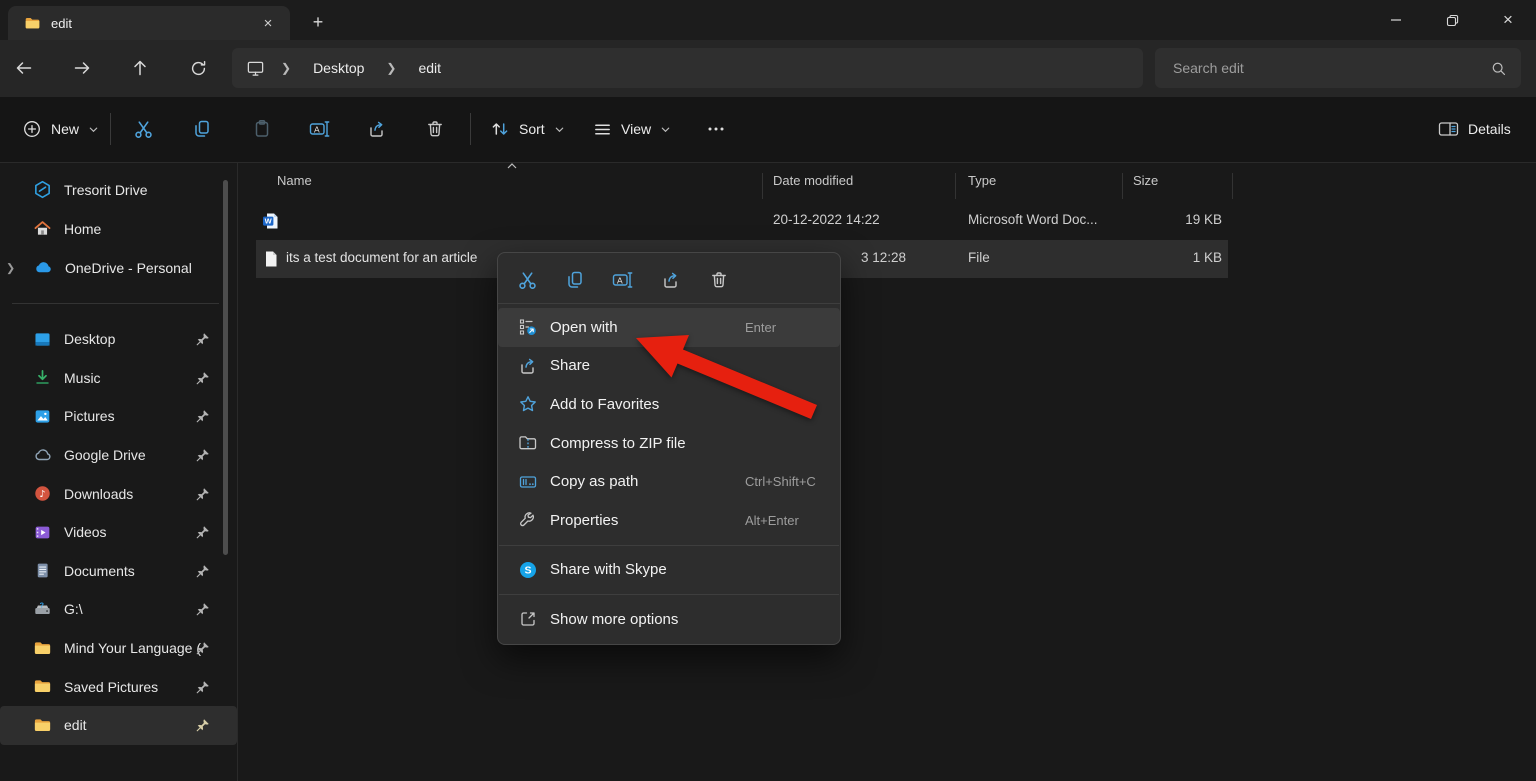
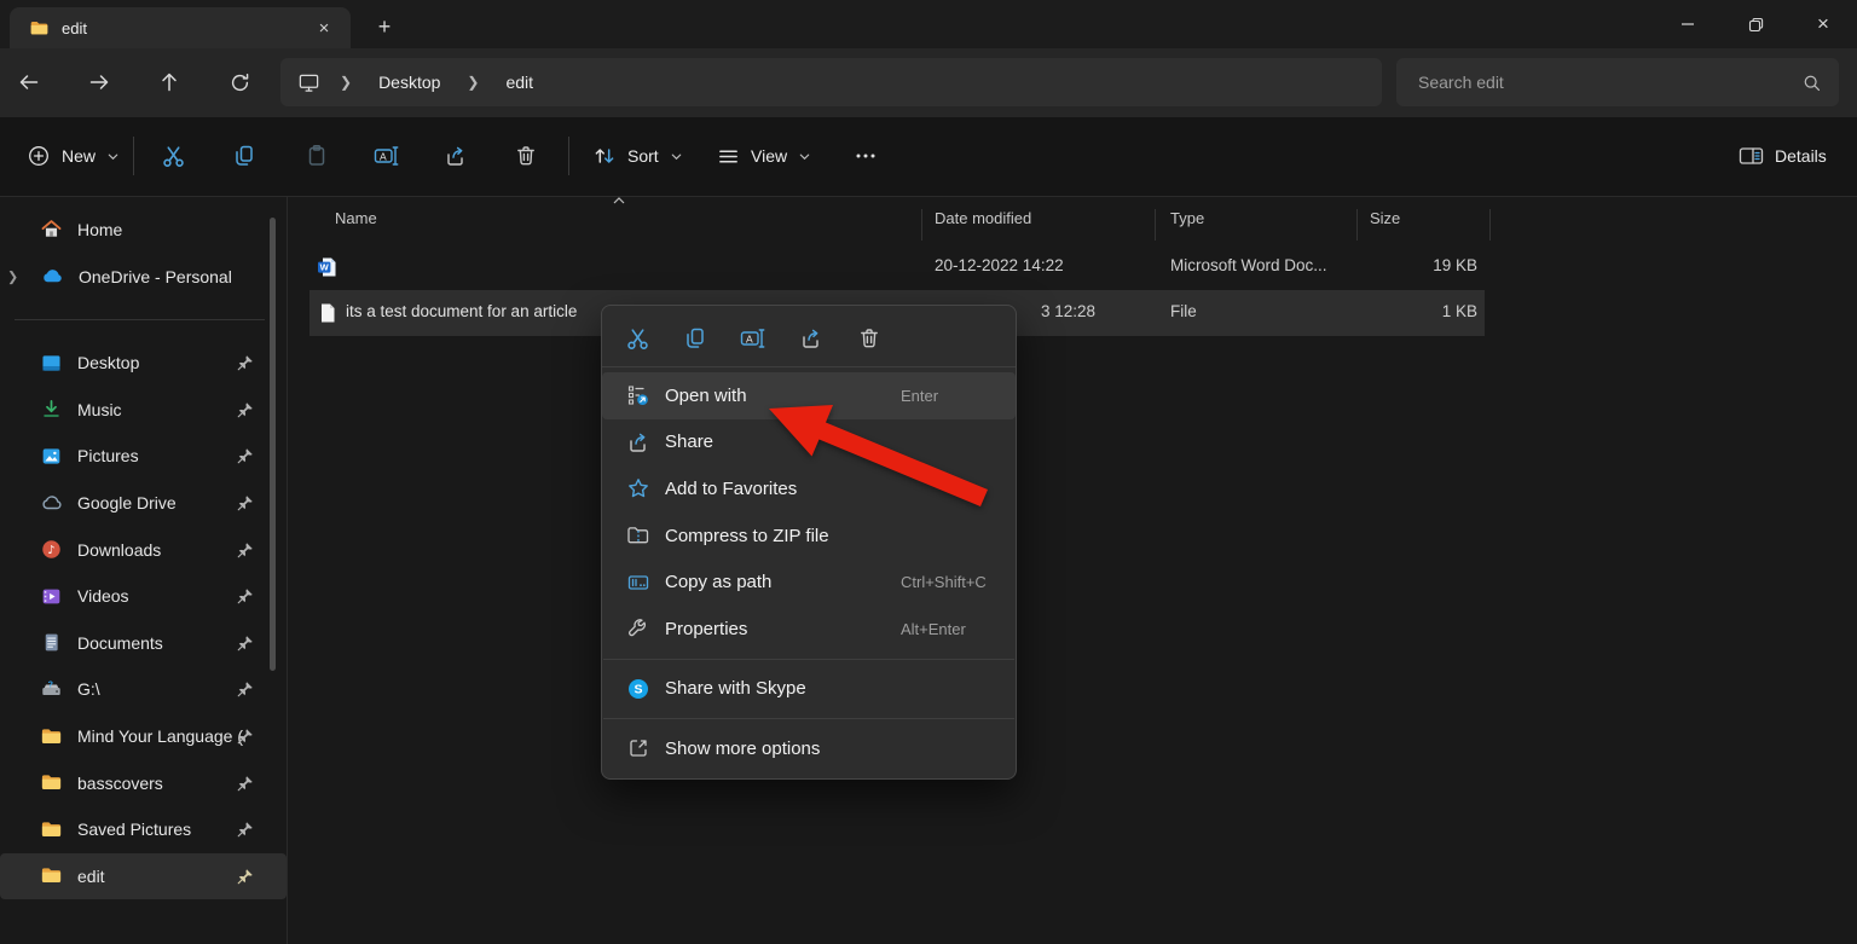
  edit
  ×
  +
  ×
  ❯
  Desktop
  ❯
  edit
  Search edit
  New
  A
  Sort
  View
  Details
- Tresorit Drive
  Home
  ❯
  OneDrive - Personal
  Desktop
  Music
  Pictures
  Google Drive
  ♪
  Downloads
  Videos
  Documents
  ?
  G:\
  Mind Your Language (
+ basscovers
  Saved Pictures
  edit
  Name
  Date modified
  Type
  Size
  W
  20-12-2022 14:22
  Microsoft Word Doc...
  19 KB
  its a test document for an article
  3 12:28
  File
  1 KB
  A
  Open with
  Enter
  Share
  Add to Favorites
  Compress to ZIP file
  Copy as path
  Ctrl+Shift+C
  Properties
  Alt+Enter
  S
  Share with Skype
  Show more options
